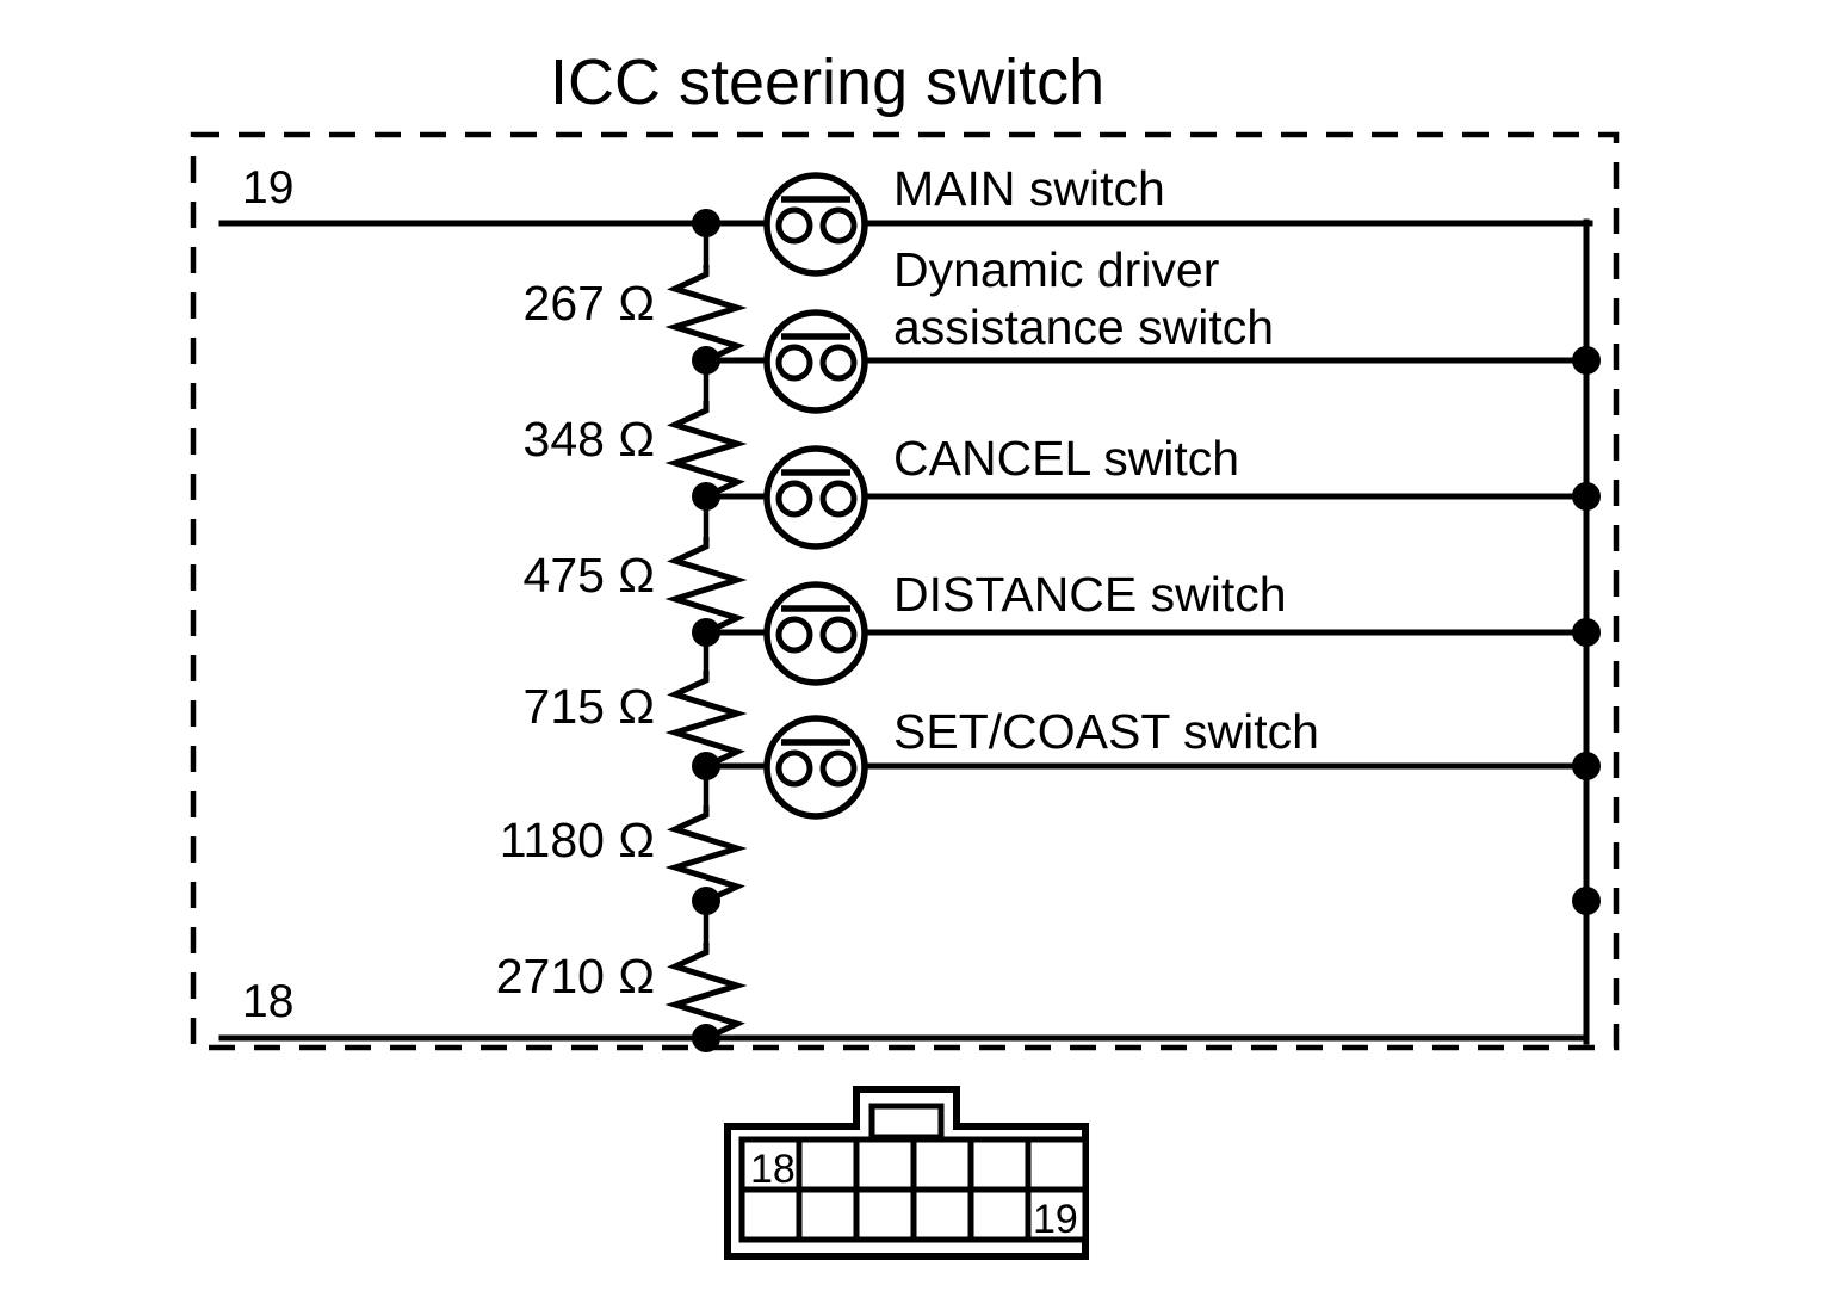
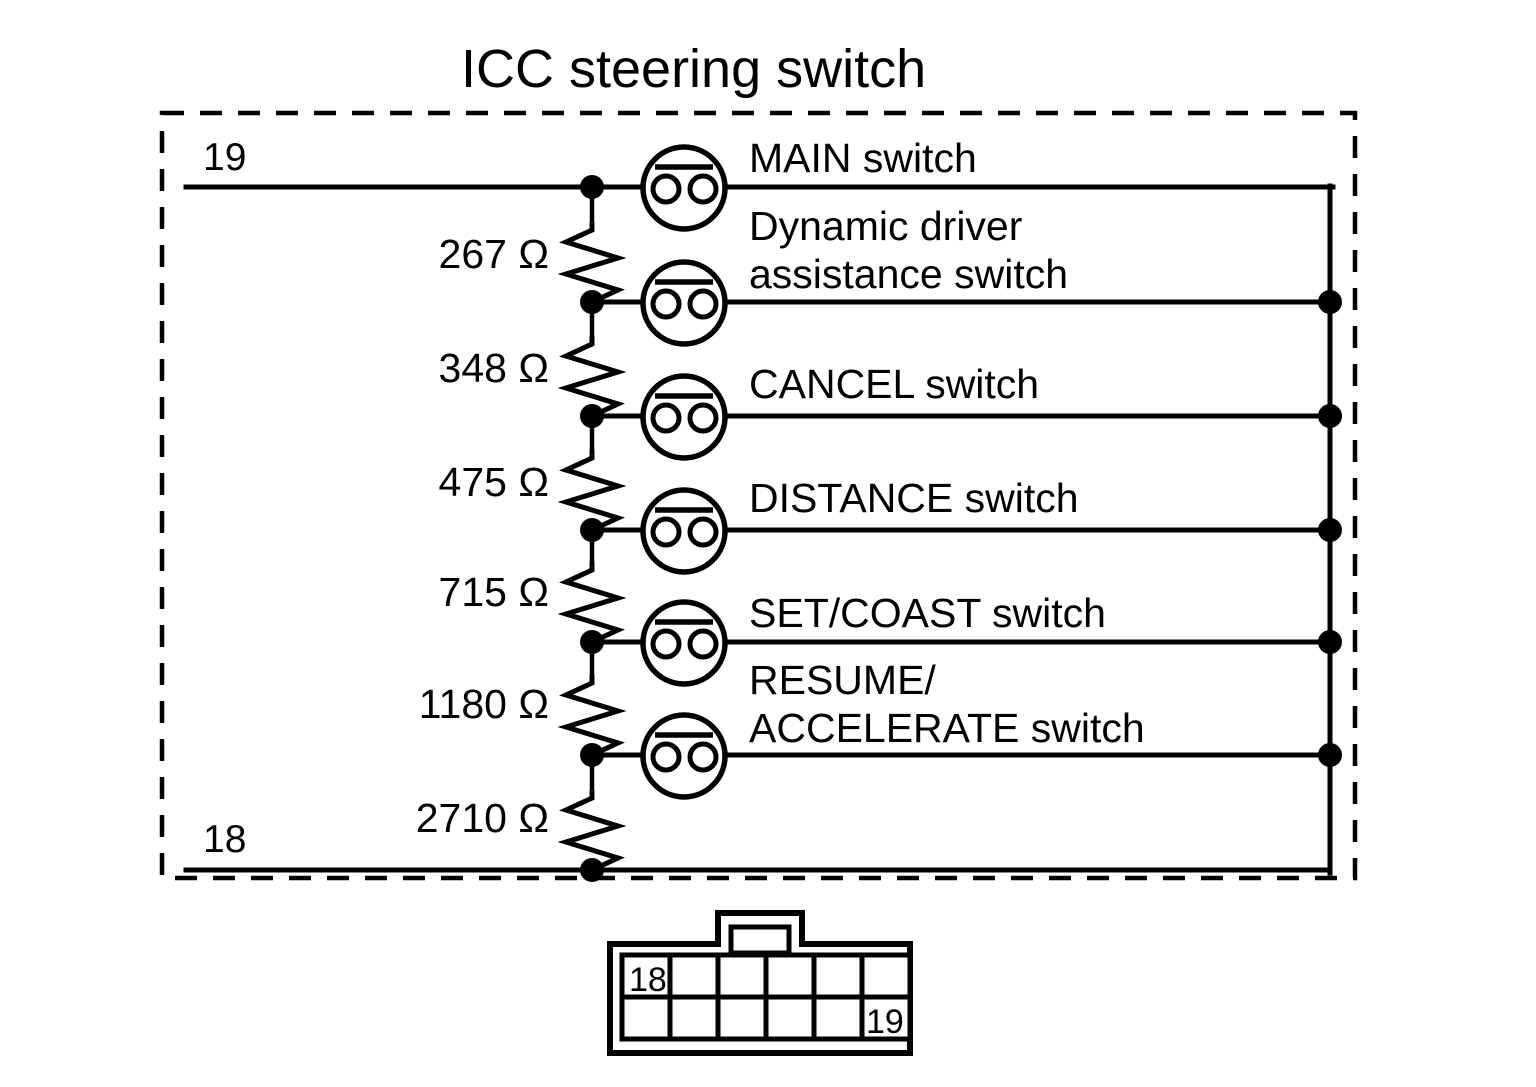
  ICC steering switch
  19
  18
  267 Ω
  348 Ω
  475 Ω
  715 Ω
  1180 Ω
  2710 Ω
  MAIN switch
  Dynamic driver
  assistance switch
  CANCEL switch
  DISTANCE switch
  SET/COAST switch
+ RESUME/
+ ACCELERATE switch
  18
  19
